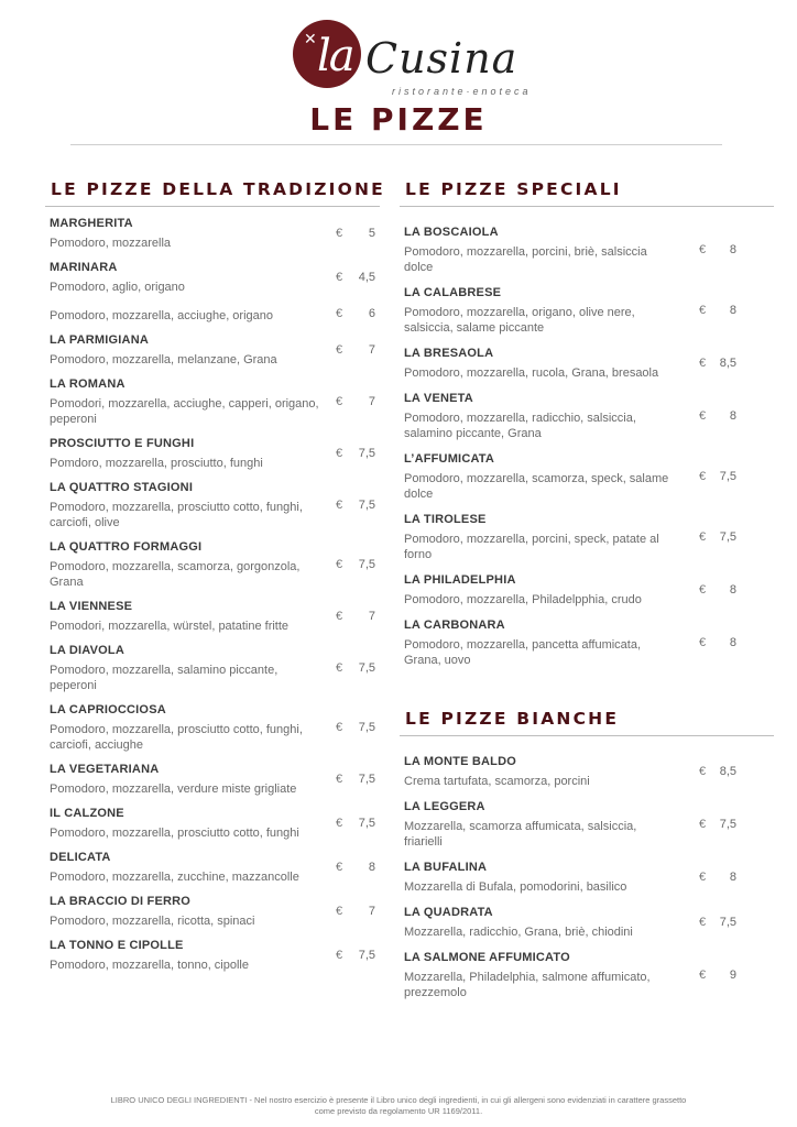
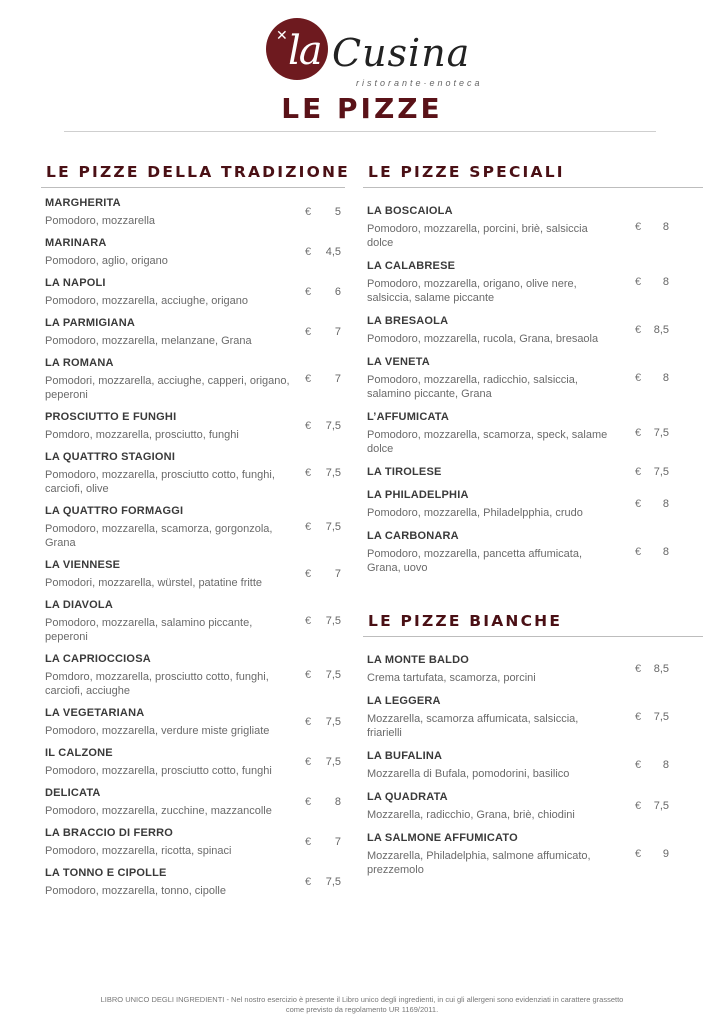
  ✕
  la
  Cusina
  ristorante·enoteca
  LE PIZZE
  LE PIZZE DELLA TRADIZIONE
  MARGHERITA
  Pomodoro, mozzarella
  €
  5
  MARINARA
  Pomodoro, aglio, origano
  €
  4,5
+ LA NAPOLI
  Pomodoro, mozzarella, acciughe, origano
  €
  6
  LA PARMIGIANA
  Pomodoro, mozzarella, melanzane, Grana
  €
  7
  LA ROMANA
  Pomodori, mozzarella, acciughe, capperi, origano, peperoni
  €
  7
  PROSCIUTTO E FUNGHI
  Pomdoro, mozzarella, prosciutto, funghi
  €
  7,5
  LA QUATTRO STAGIONI
  Pomodoro, mozzarella, prosciutto cotto, funghi, carciofi, olive
  €
  7,5
  LA QUATTRO FORMAGGI
  Pomodoro, mozzarella, scamorza, gorgonzola, Grana
  €
  7,5
  LA VIENNESE
  Pomodori, mozzarella, würstel, patatine fritte
  €
  7
  LA DIAVOLA
  Pomodoro, mozzarella, salamino piccante, peperoni
  €
  7,5
  LA CAPRIOCCIOSA
- Pomodoro, mozzarella, prosciutto cotto, funghi, carciofi, acciughe
+ Pomdoro, mozzarella, prosciutto cotto, funghi, carciofi, acciughe
  €
  7,5
  LA VEGETARIANA
  Pomodoro, mozzarella, verdure miste grigliate
  €
  7,5
  IL CALZONE
  Pomodoro, mozzarella, prosciutto cotto, funghi
  €
  7,5
  DELICATA
  Pomodoro, mozzarella, zucchine, mazzancolle
  €
  8
  LA BRACCIO DI FERRO
  Pomodoro, mozzarella, ricotta, spinaci
  €
  7
  LA TONNO E CIPOLLE
  Pomodoro, mozzarella, tonno, cipolle
  €
  7,5
  LE PIZZE SPECIALI
  LA BOSCAIOLA
  Pomodoro, mozzarella, porcini, briè, salsiccia dolce
  €
  8
  LA CALABRESE
  Pomodoro, mozzarella, origano, olive nere, salsiccia, salame piccante
  €
  8
  LA BRESAOLA
  Pomodoro, mozzarella, rucola, Grana, bresaola
  €
  8,5
  LA VENETA
  Pomodoro, mozzarella, radicchio, salsiccia, salamino piccante, Grana
  €
  8
  L’AFFUMICATA
  Pomodoro, mozzarella, scamorza, speck, salame dolce
  €
  7,5
  LA TIROLESE
- Pomodoro, mozzarella, porcini, speck, patate al forno
  €
  7,5
  LA PHILADELPHIA
  Pomodoro, mozzarella, Philadelpphia, crudo
  €
  8
  LA CARBONARA
  Pomodoro, mozzarella, pancetta affumicata, Grana, uovo
  €
  8
  LE PIZZE BIANCHE
  LA MONTE BALDO
  Crema tartufata, scamorza, porcini
  €
  8,5
  LA LEGGERA
  Mozzarella, scamorza affumicata, salsiccia, friarielli
  €
  7,5
  LA BUFALINA
  Mozzarella di Bufala, pomodorini, basilico
  €
  8
  LA QUADRATA
  Mozzarella, radicchio, Grana, briè, chiodini
  €
  7,5
  LA SALMONE AFFUMICATO
  Mozzarella, Philadelphia, salmone affumicato, prezzemolo
  €
  9
  LIBRO UNICO DEGLI INGREDIENTI - Nel nostro esercizio è presente il Libro unico degli ingredienti, in cui gli allergeni sono evidenziati in carattere grassetto
  come previsto da regolamento UR 1169/2011.
